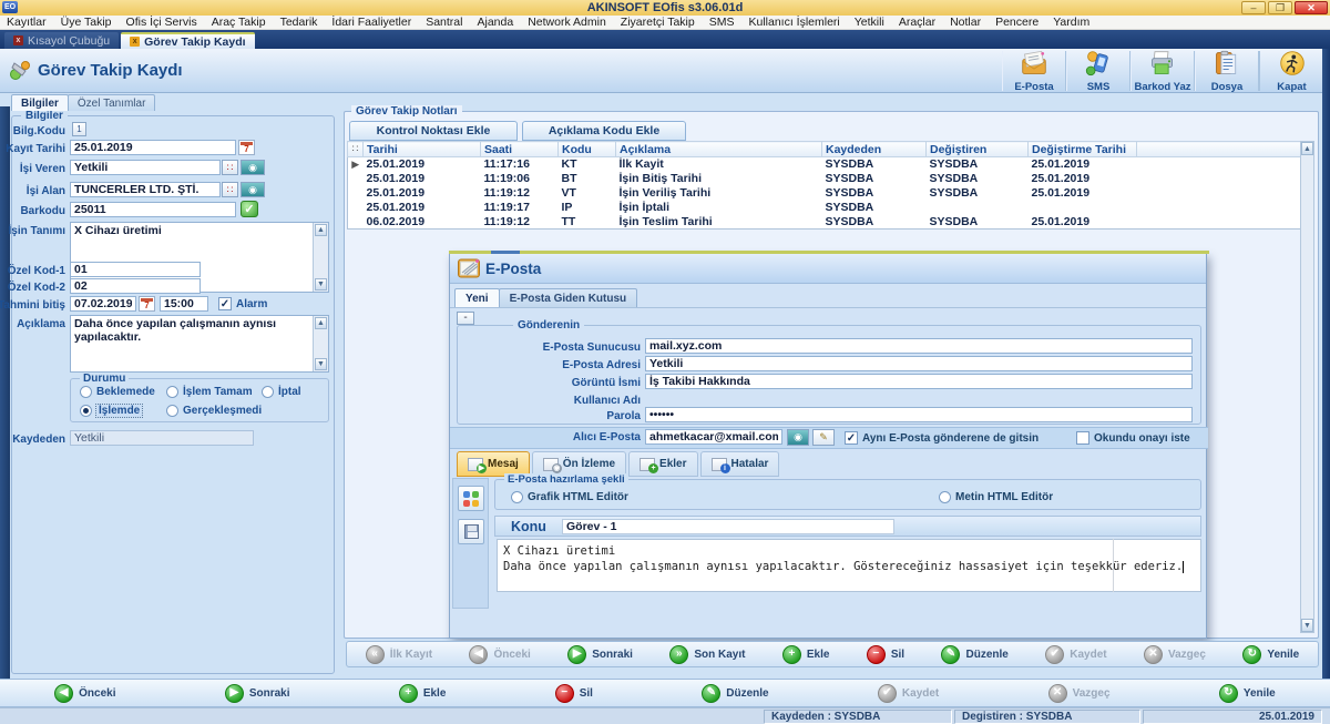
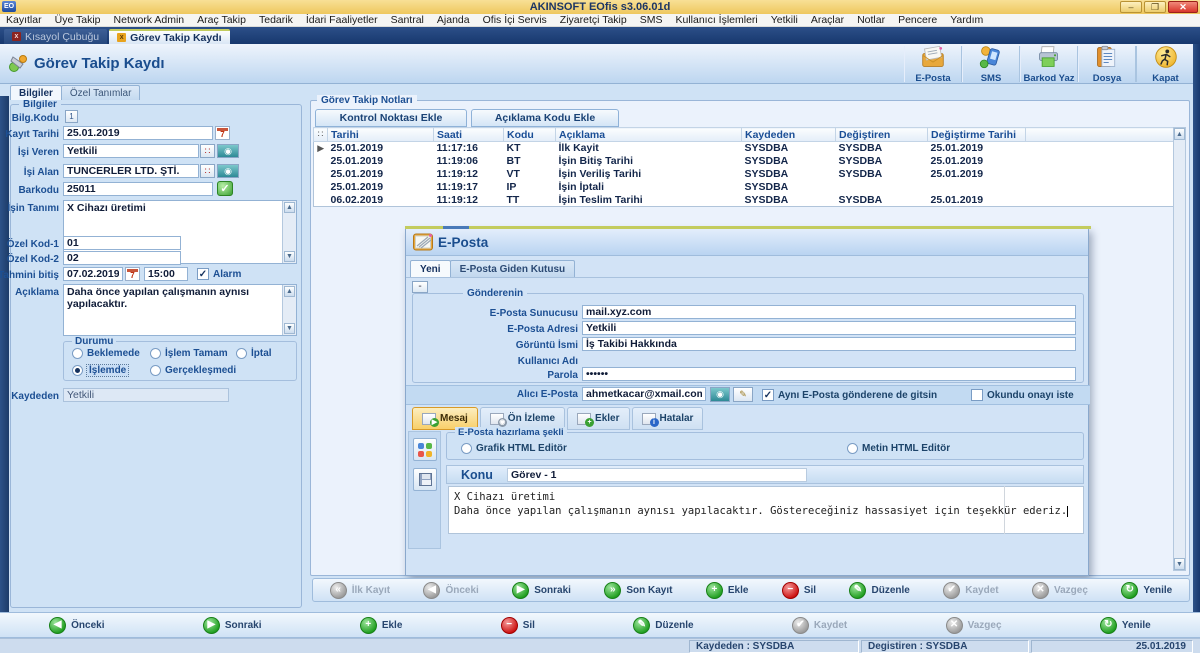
  AKINSOFT EOfis s3.06.01d
  –
  ❐
  ✕
  Kayıtlar
  Üye Takip
- Ofis İçi Servis
+ Network Admin
  Araç Takip
  Tedarik
  İdari Faaliyetler
  Santral
  Ajanda
- Network Admin
+ Ofis İçi Servis
  Ziyaretçi Takip
  SMS
  Kullanıcı İşlemleri
  Yetkili
  Araçlar
  Notlar
  Pencere
  Yardım
  Kısayol Çubuğu
  Görev Takip Kaydı
  Görev Takip Kaydı
  E-Posta
  SMS
  Barkod Yaz
  Dosya
  Kapat
  Bilgiler
  Özel Tanımlar
  Bilgiler
  Bilg.Kodu
  1
  Kayıt Tarihi
  25.01.2019
  7
  İşi Veren
  Yetkili
  ∷
  ◉
  İşi Alan
  TUNCERLER LTD. ŞTİ.
  ∷
  ◉
  Barkodu
  25011
  ✓
  İşin Tanımı
  X Cihazı üretimi
  Özel Kod-1
  01
  Özel Kod-2
  02
  Tahmini bitiş
  07.02.2019
  7
  15:00
  ✓
  Alarm
  Açıklama
  Daha önce yapılan çalışmanın aynısı yapılacaktır.
  Durumu
  Beklemede
  İşlem Tamam
  İptal
  İşlemde
  Gerçekleşmedi
  Kaydeden
  Yetkili
  Görev Takip Notları
  Kontrol Noktası Ekle
  Açıklama Kodu Ekle
  ∷	Tarihi	Saati	Kodu	Açıklama	Kaydeden	Değiştiren	Değiştirme Tarihi
  ▶	25.01.2019	11:17:16	KT	İlk Kayit	SYSDBA	SYSDBA	25.01.2019
  	25.01.2019	11:19:06	BT	İşin Bitiş Tarihi	SYSDBA	SYSDBA	25.01.2019
  	25.01.2019	11:19:12	VT	İşin Veriliş Tarihi	SYSDBA	SYSDBA	25.01.2019
  	25.01.2019	11:19:17	IP	İşin İptali	SYSDBA
  	06.02.2019	11:19:12	TT	İşin Teslim Tarihi	SYSDBA	SYSDBA	25.01.2019
  E-Posta
  Yeni
  E-Posta Giden Kutusu
  -
  Gönderenin
  E-Posta Sunucusu
  mail.xyz.com
  E-Posta Adresi
  Yetkili
  Görüntü İsmi
  İş Takibi Hakkında
  Kullanıcı Adı
  Parola
  ••••••
  Alıcı E-Posta
  ahmetkacar@xmail.com
  ◉
  ✎
  ✓
  Aynı E-Posta gönderene de gitsin
  Okundu onayı iste
  Mesaj
  Ön İzleme
  Ekler
  Hatalar
  E-Posta hazırlama şekli
  Grafik HTML Editör
  Metin HTML Editör
  Konu
  Görev - 1
  X Cihazı üretimi
  Daha önce yapılan çalışmanın aynısı yapılacaktır. Göstereceğiniz hassasiyet için teşekkür ederiz.
  «
  İlk Kayıt
  ◀
  Önceki
  ▶
  Sonraki
  »
  Son Kayıt
  +
  Ekle
  −
  Sil
  ✎
  Düzenle
  ✔
  Kaydet
  ✕
  Vazgeç
  ↻
  Yenile
  ◀
  Önceki
  ▶
  Sonraki
  +
  Ekle
  −
  Sil
  ✎
  Düzenle
  ✔
  Kaydet
  ✕
  Vazgeç
  ↻
  Yenile
  Kaydeden : SYSDBA
  Degistiren : SYSDBA
  25.01.2019
